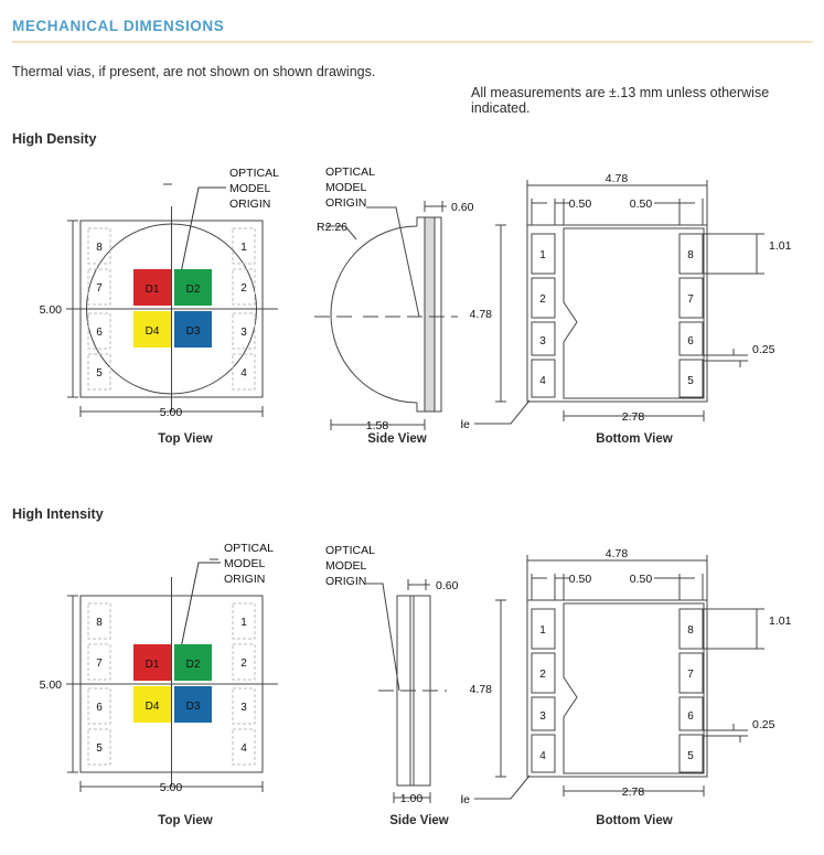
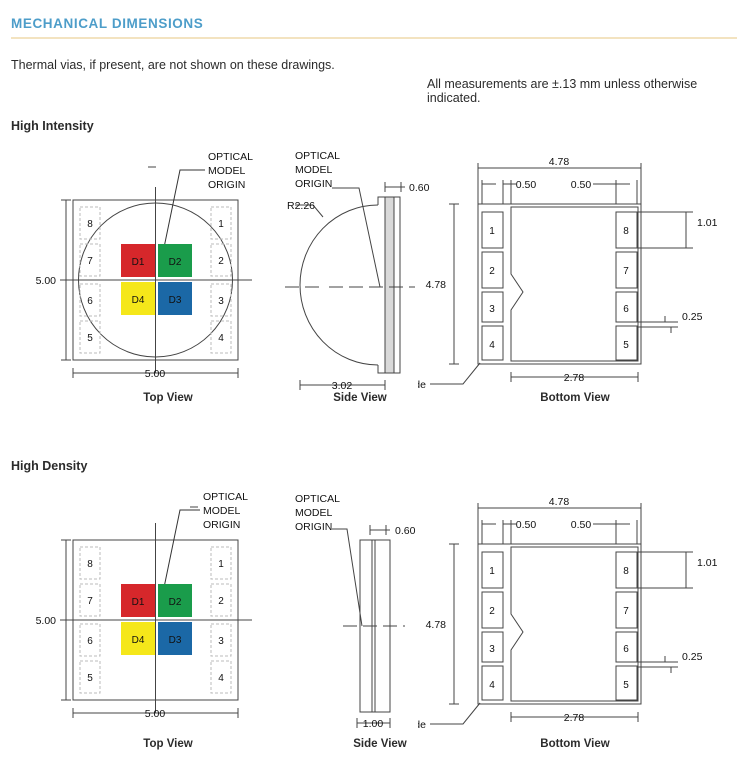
  MECHANICAL DIMENSIONS
- Thermal vias, if present, are not shown on shown drawings.
+ Thermal vias, if present, are not shown on these drawings.
  All measurements are ±.13 mm unless otherwise indicated.
- High Density
+ High Intensity
  D1
  D2
  D4
  D3
  8
  7
  6
  5
  1
  2
  3
  4
  5.00
  5.00
  OPTICAL
  MODEL
  ORIGIN
  Top View
  OPTICAL
  MODEL
  ORIGIN
  R2.26
  0.60
- 1.58
+ 3.02
  Side View
  1
  2
  3
  4
  8
  7
  6
  5
  4.78
  0.50
  0.50
  4.78
  2.78
  1.01
  0.25
  Bottom View
- High Intensity
+ High Density
  D1
  D2
  D4
  D3
  8
  7
  6
  5
  1
  2
  3
  4
  5.00
  5.00
  OPTICAL
  MODEL
  ORIGIN
  Top View
  OPTICAL
  MODEL
  ORIGIN
  0.60
  1.00
  Side View
  1
  2
  3
  4
  8
  7
  6
  5
  4.78
  0.50
  0.50
  4.78
  2.78
  1.01
  0.25
  Bottom View
